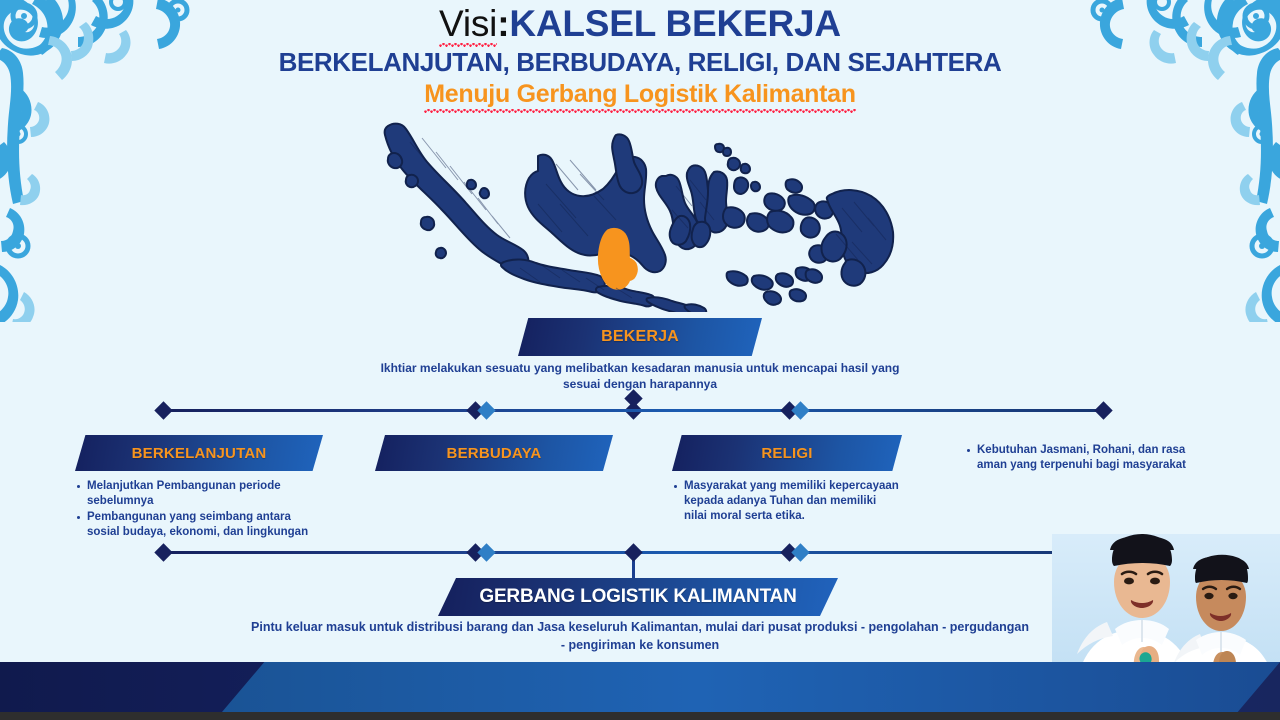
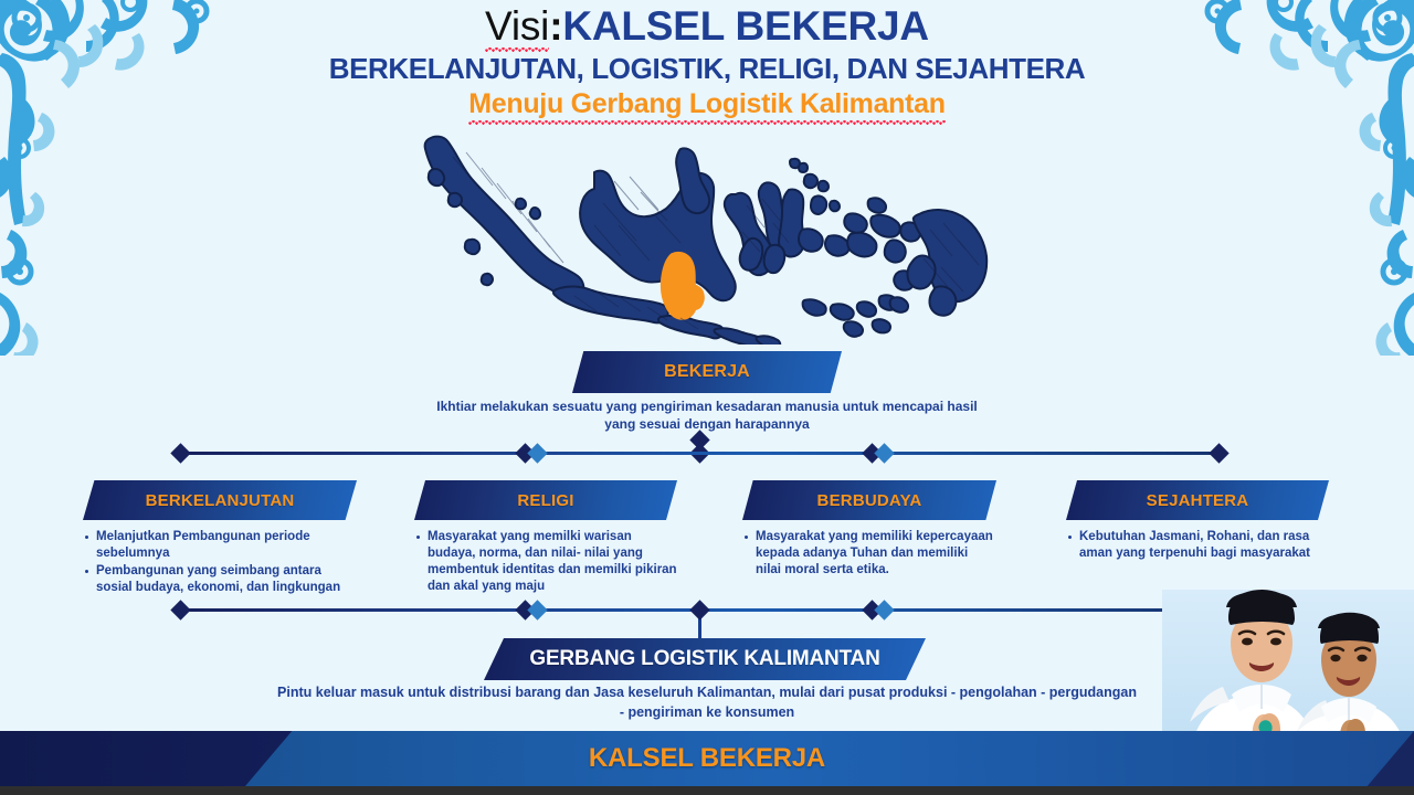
  Visi:KALSEL BEKERJA
- BERKELANJUTAN, BERBUDAYA, RELIGI, DAN SEJAHTERA
+ BERKELANJUTAN, LOGISTIK, RELIGI, DAN SEJAHTERA
  Menuju Gerbang Logistik Kalimantan
  BEKERJA
- Ikhtiar melakukan sesuatu yang melibatkan kesadaran manusia untuk mencapai hasil yang sesuai dengan harapannya
+ Ikhtiar melakukan sesuatu yang pengiriman kesadaran manusia untuk mencapai hasil yang sesuai dengan harapannya
  BERKELANJUTAN
  Melanjutkan Pembangunan periode sebelumnya
  Pembangunan yang seimbang antara sosial budaya, ekonomi, dan lingkungan
- BERBUDAYA
+ RELIGI
+ Masyarakat yang memilki warisan budaya, norma, dan nilai- nilai yang membentuk identitas dan memilki pikiran dan akal yang maju
- RELIGI
+ BERBUDAYA
  Masyarakat yang memiliki kepercayaan kepada adanya Tuhan dan memiliki nilai moral serta etika.
+ SEJAHTERA
  Kebutuhan Jasmani, Rohani, dan rasa aman yang terpenuhi bagi masyarakat
  GERBANG LOGISTIK KALIMANTAN
  Pintu keluar masuk untuk distribusi barang dan Jasa keseluruh Kalimantan, mulai dari pusat produksi - pengolahan - pergudangan - pengiriman ke konsumen
+ KALSEL BEKERJA
